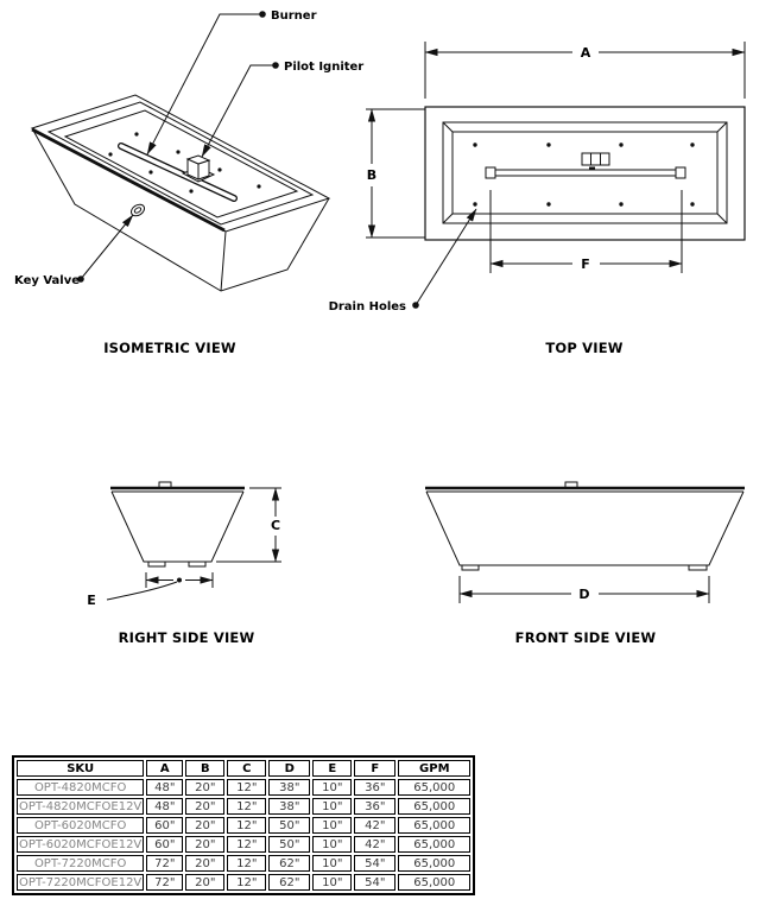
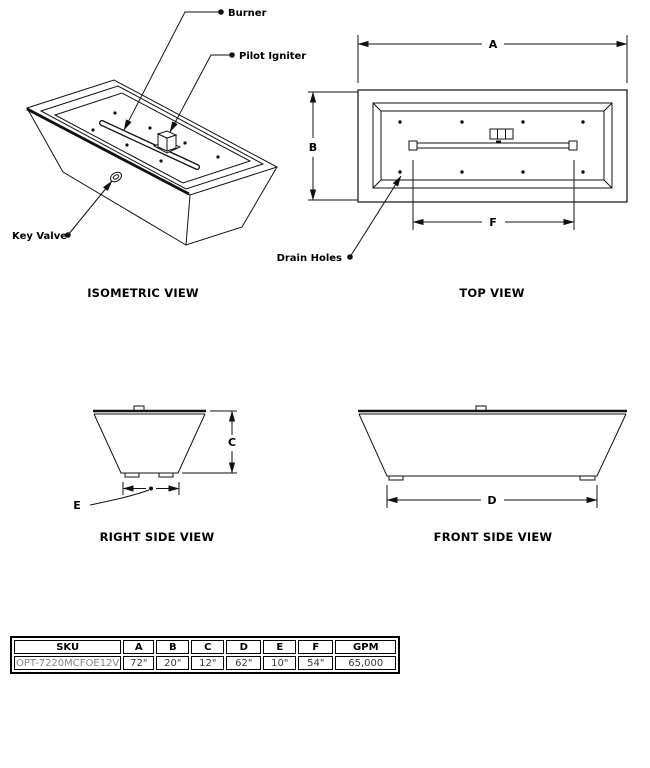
  Burner
  Pilot Igniter
  Key Valve
  ISOMETRIC VIEW
  A
  B
  F
  Drain Holes
  TOP VIEW
  C
  E
  RIGHT SIDE VIEW
  D
  FRONT SIDE VIEW
  SKU	A	B	C	D	E	F	GPM
- OPT-4820MCFO	48"	20"	12"	38"	10"	36"	65,000
- OPT-4820MCFOE12V	48"	20"	12"	38"	10"	36"	65,000
- OPT-6020MCFO	60"	20"	12"	50"	10"	42"	65,000
- OPT-6020MCFOE12V	60"	20"	12"	50"	10"	42"	65,000
- OPT-7220MCFO	72"	20"	12"	62"	10"	54"	65,000
  OPT-7220MCFOE12V	72"	20"	12"	62"	10"	54"	65,000
